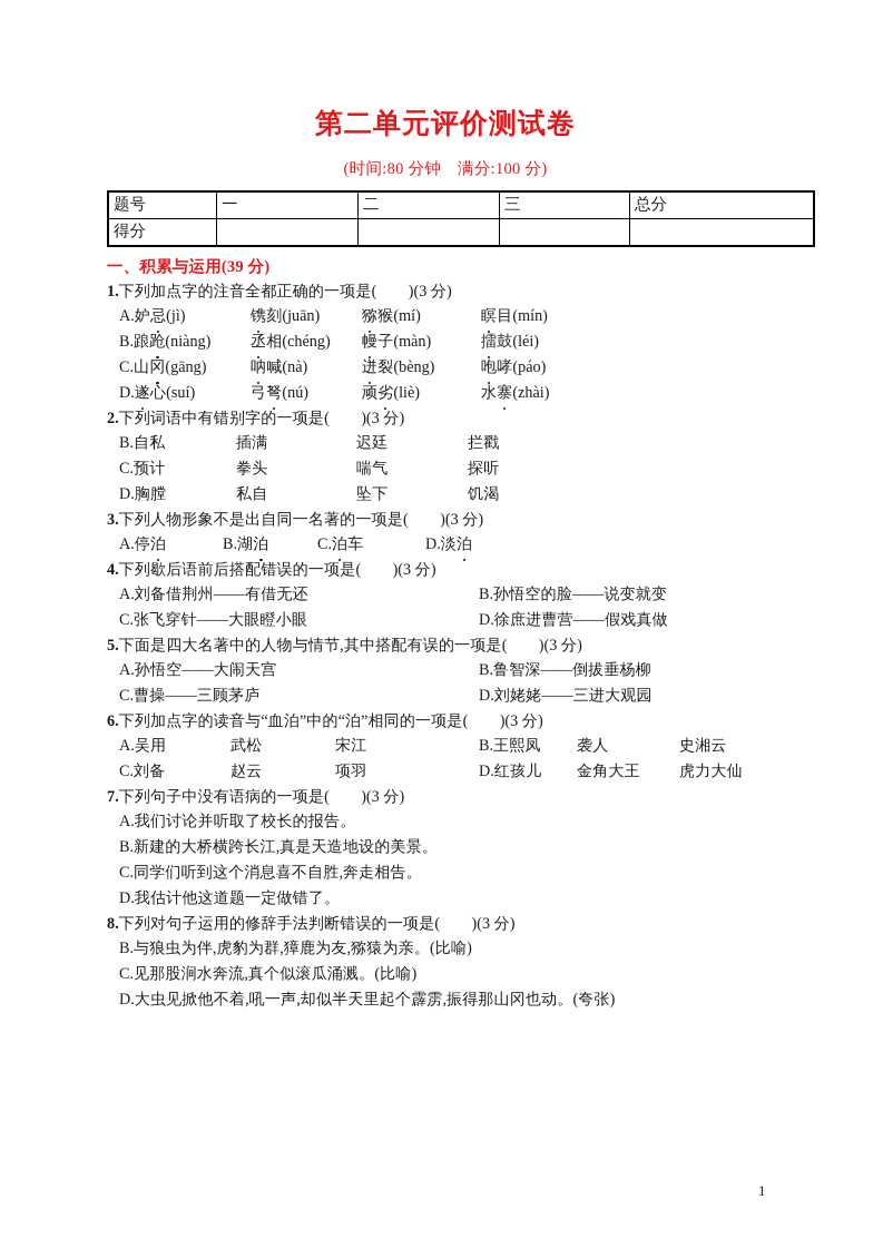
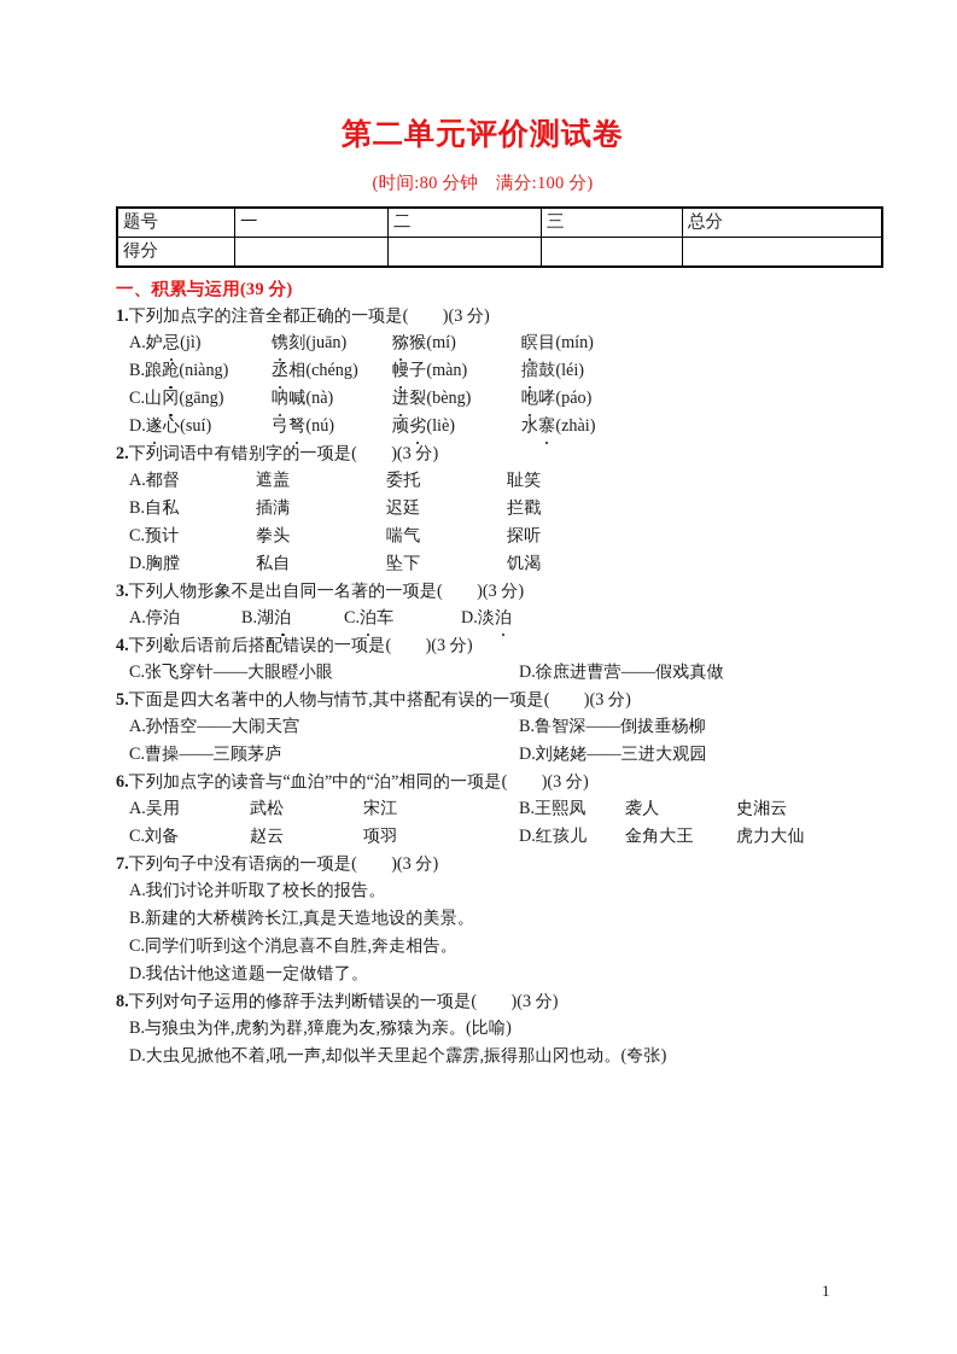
  第二单元评价测试卷
  (时间:80 分钟 满分:100 分)
  题号	一	二	三	总分
  得分
  一、积累与运用(39 分)
  1.下列加点字的注音全都正确的一项是( )(3 分)
  A.妒忌(jì) 镌刻(juān) 猕猴(mí) 瞑目(mín)
  B.踉跄(niàng) 丞相(chéng) 幔子(màn) 擂鼓(léi)
  C.山冈(gāng) 呐喊(nà) 迸裂(bèng) 咆哮(páo)
  D.遂心(suí) 弓弩(nú) 顽劣(liè) 水寨(zhài)
  2.下列词语中有错别字的一项是( )(3 分)
+ A.都督 遮盖 委托 耻笑
  B.自私 插满 迟廷 拦戳
  C.预计 拳头 喘气 探听
  D.胸膛 私自 坠下 饥渴
  3.下列人物形象不是出自同一名著的一项是( )(3 分)
  A.停泊 B.湖泊 C.泊车 D.淡泊
  4.下列歇后语前后搭配错误的一项是( )(3 分)
- A.刘备借荆州——有借无还 B.孙悟空的脸——说变就变
  C.张飞穿针——大眼瞪小眼 D.徐庶进曹营——假戏真做
  5.下面是四大名著中的人物与情节,其中搭配有误的一项是( )(3 分)
  A.孙悟空——大闹天宫 B.鲁智深——倒拔垂杨柳
  C.曹操——三顾茅庐 D.刘姥姥——三进大观园
  6.下列加点字的读音与“血泊”中的“泊”相同的一项是( )(3 分)
  A.吴用 武松 宋江 B.王熙凤 袭人 史湘云
  C.刘备 赵云 项羽 D.红孩儿 金角大王 虎力大仙
  7.下列句子中没有语病的一项是( )(3 分)
  A.我们讨论并听取了校长的报告。
  B.新建的大桥横跨长江,真是天造地设的美景。
  C.同学们听到这个消息喜不自胜,奔走相告。
  D.我估计他这道题一定做错了。
  8.下列对句子运用的修辞手法判断错误的一项是( )(3 分)
  B.与狼虫为伴,虎豹为群,獐鹿为友,猕猿为亲。(比喻)
- C.见那股涧水奔流,真个似滚瓜涌溅。(比喻)
  D.大虫见掀他不着,吼一声,却似半天里起个霹雳,振得那山冈也动。(夸张)
  1
